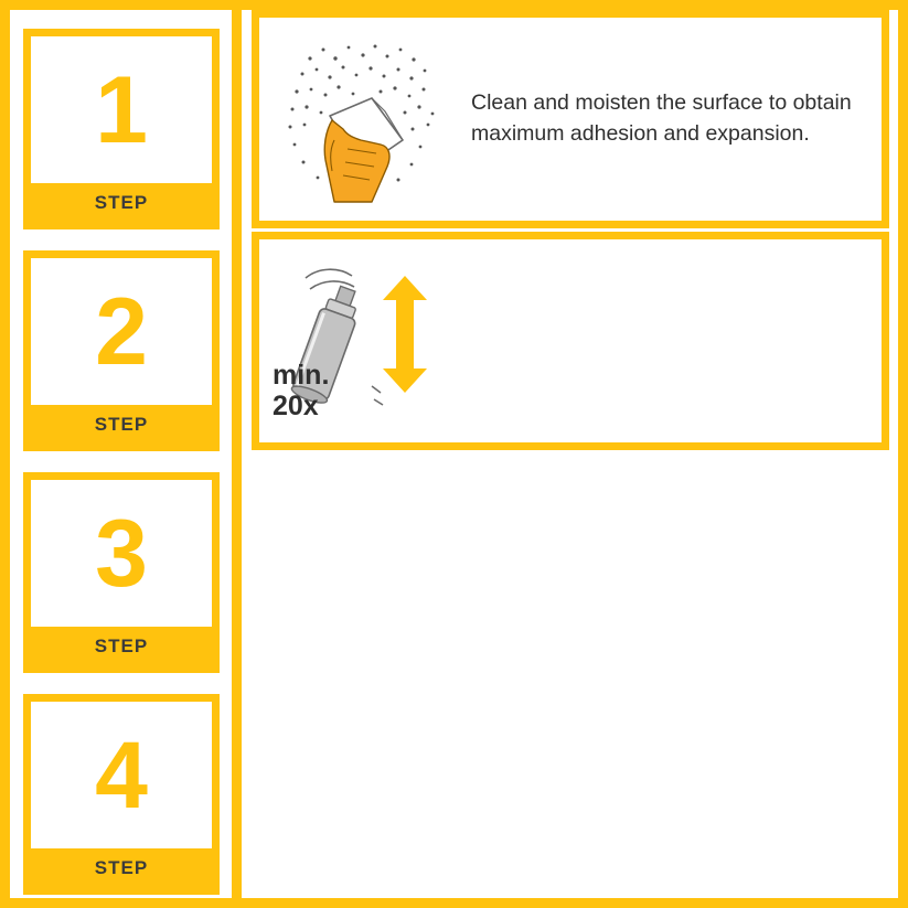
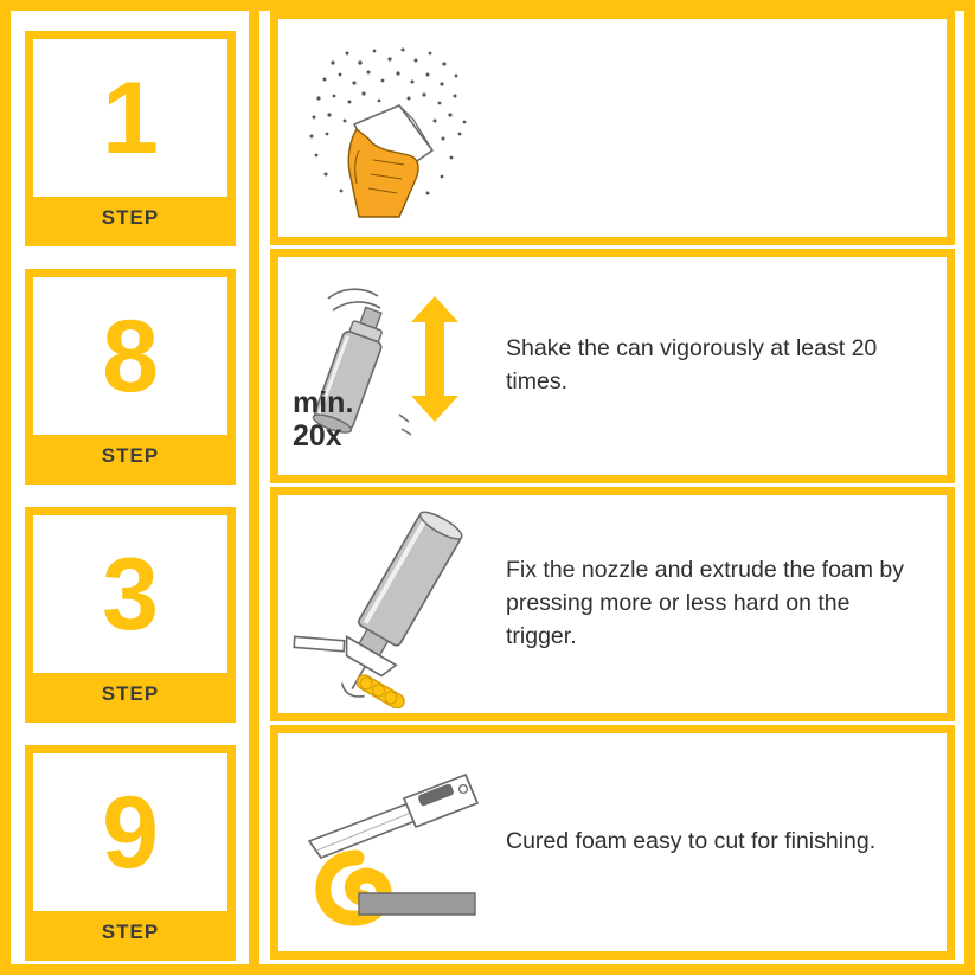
  1
  STEP
- 2
+ 8
  STEP
  3
  STEP
- 4
+ 9
  STEP
- Clean and moisten the surface to obtain maximum adhesion and expansion.
  min.
  20x
+ Shake the can vigorously at least 20 times.
+ Fix the nozzle and extrude the foam by pressing more or less hard on the trigger.
+ Cured foam easy to cut for finishing.
